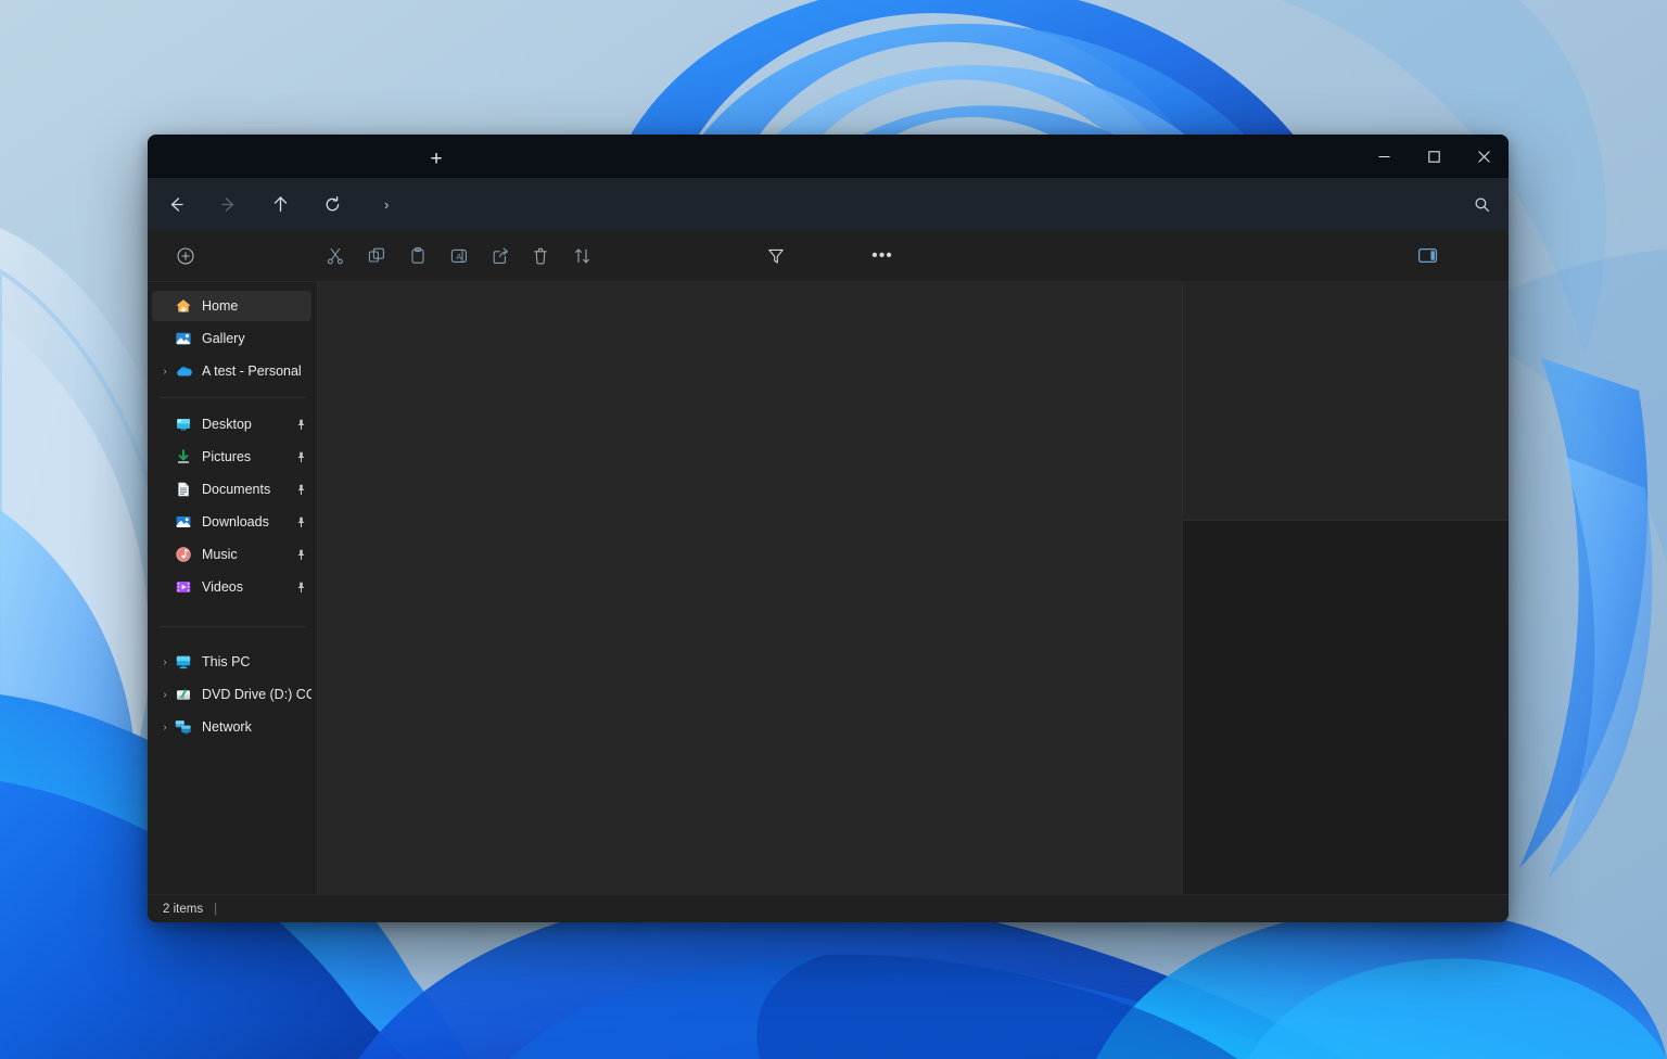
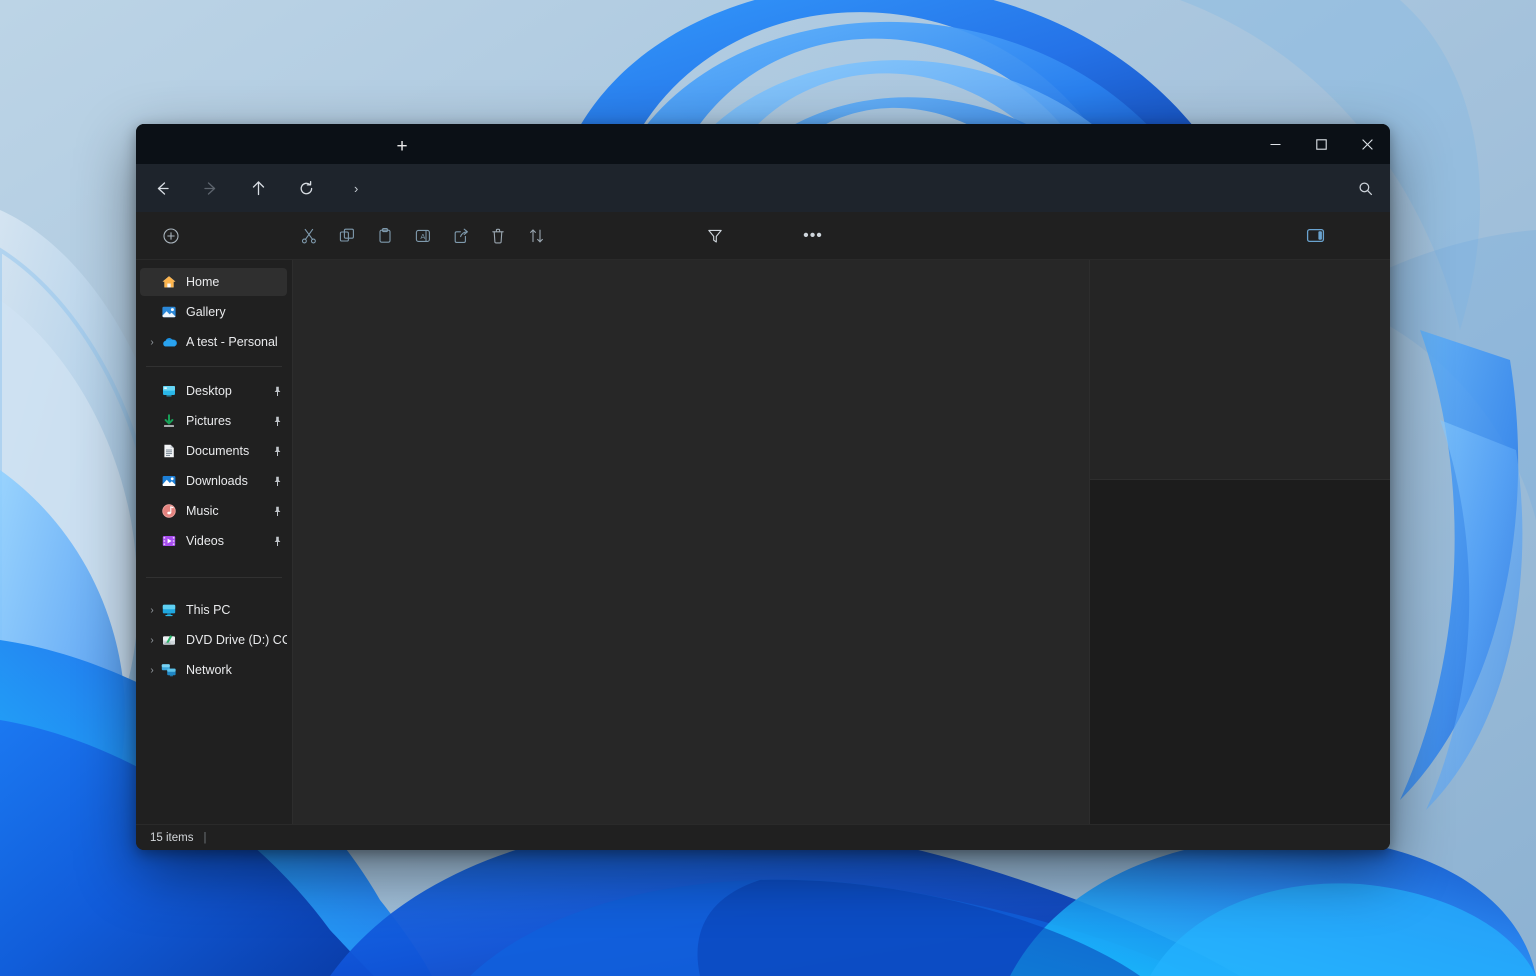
  +
  ›
  A
  •••
  Home
  Gallery
  ›
  A test - Personal
  Desktop
  Pictures
  Documents
  Downloads
  Music
  Videos
  ›
  This PC
  ›
  DVD Drive (D:) CC
  ›
  Network
- 2 items
+ 15 items
  |
